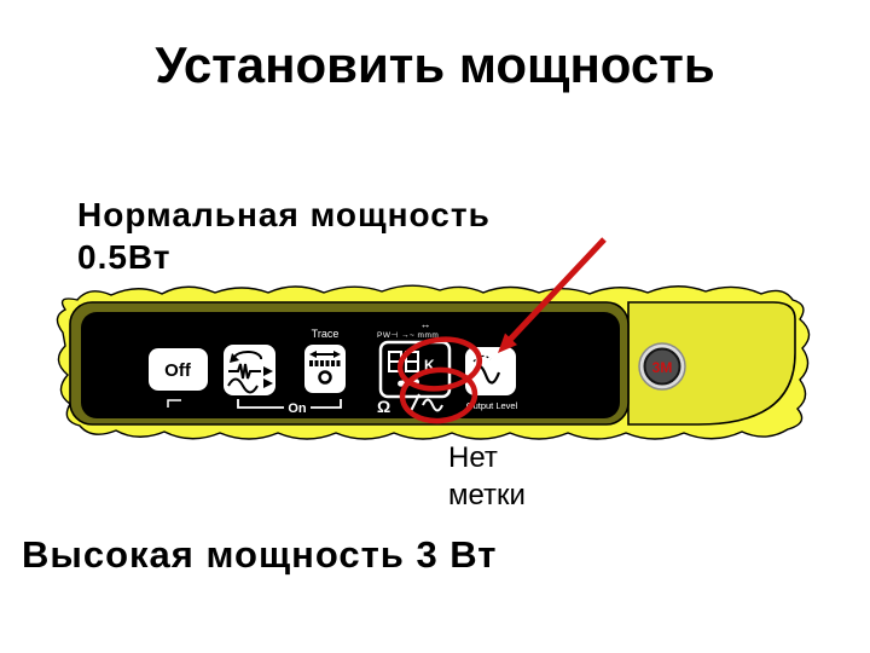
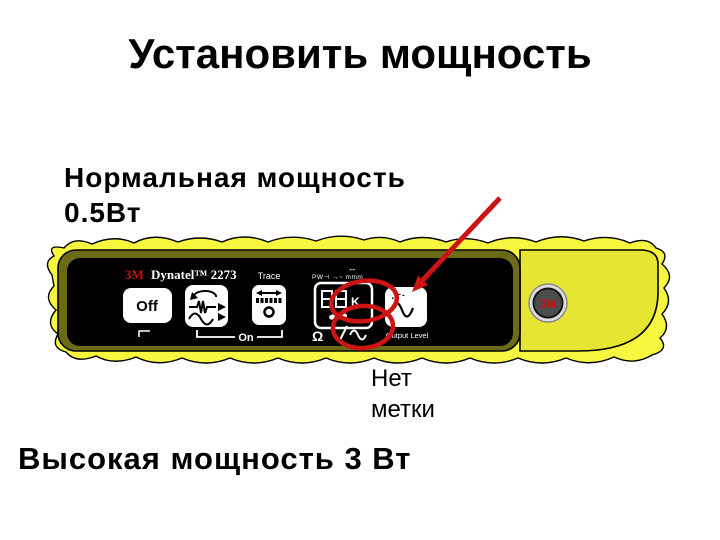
  Установить мощность
  Нормальная мощность
  0.5Вт
+ 3M Dynatel™ 2273
  Off
  Trace
  On
  ↔
  K
  Ω
  utput Level
  3M
  Нет
  метки
  Высокая мощность 3 Вт
